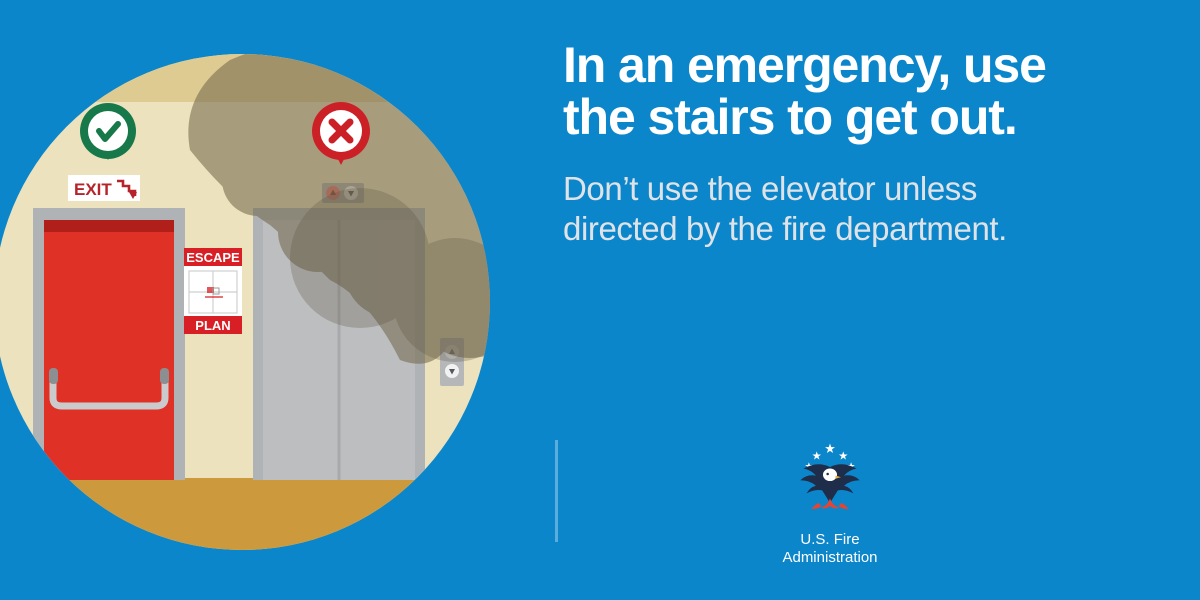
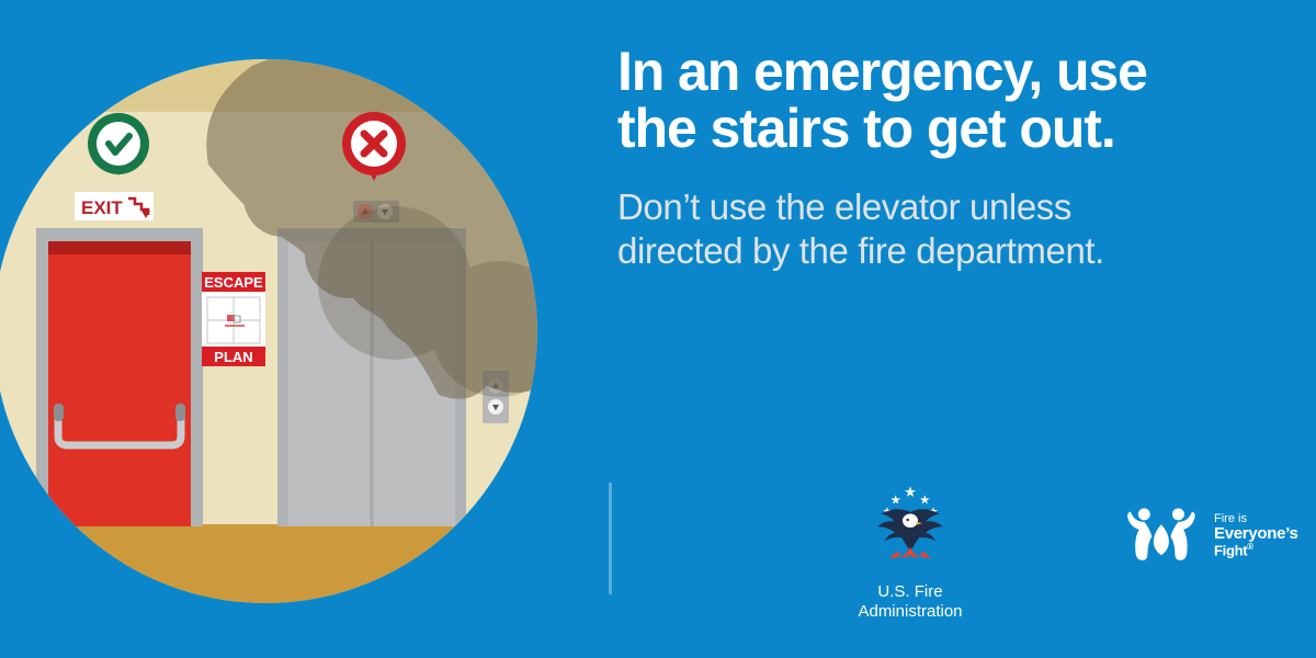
  EXIT
  ESCAPE
  PLAN
  In an emergency, use
  the stairs to get out.
  Don’t use the elevator unless
  directed by the fire department.
  U.S. Fire
  Administration
+ Fire is
+ Everyone’s
+ Fight®
